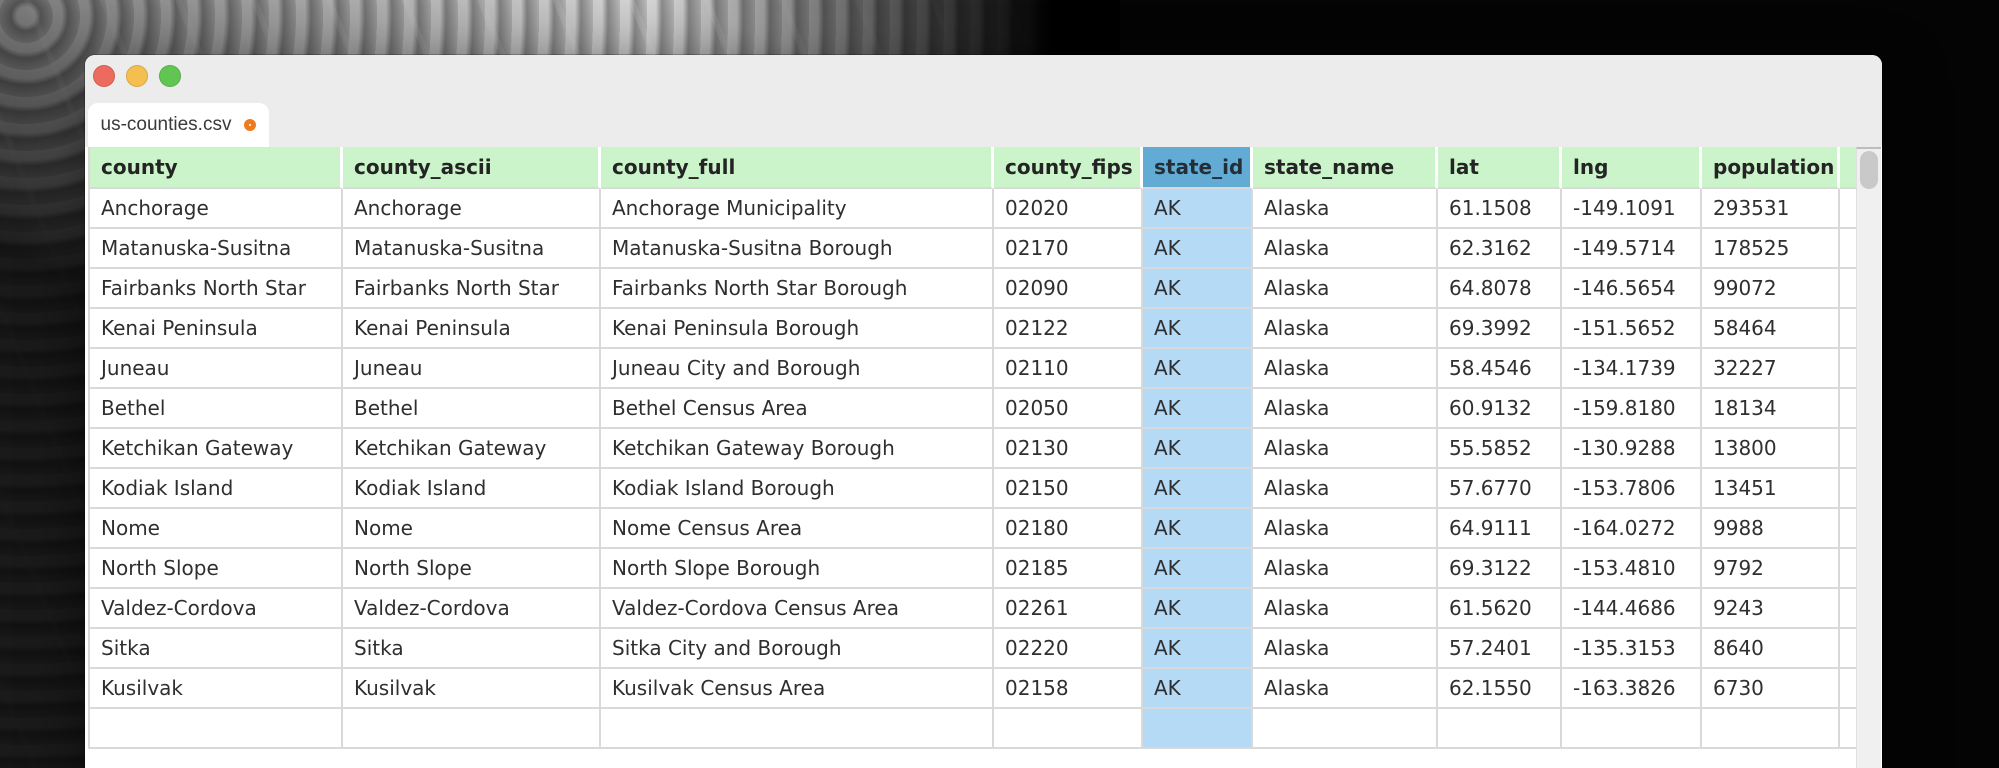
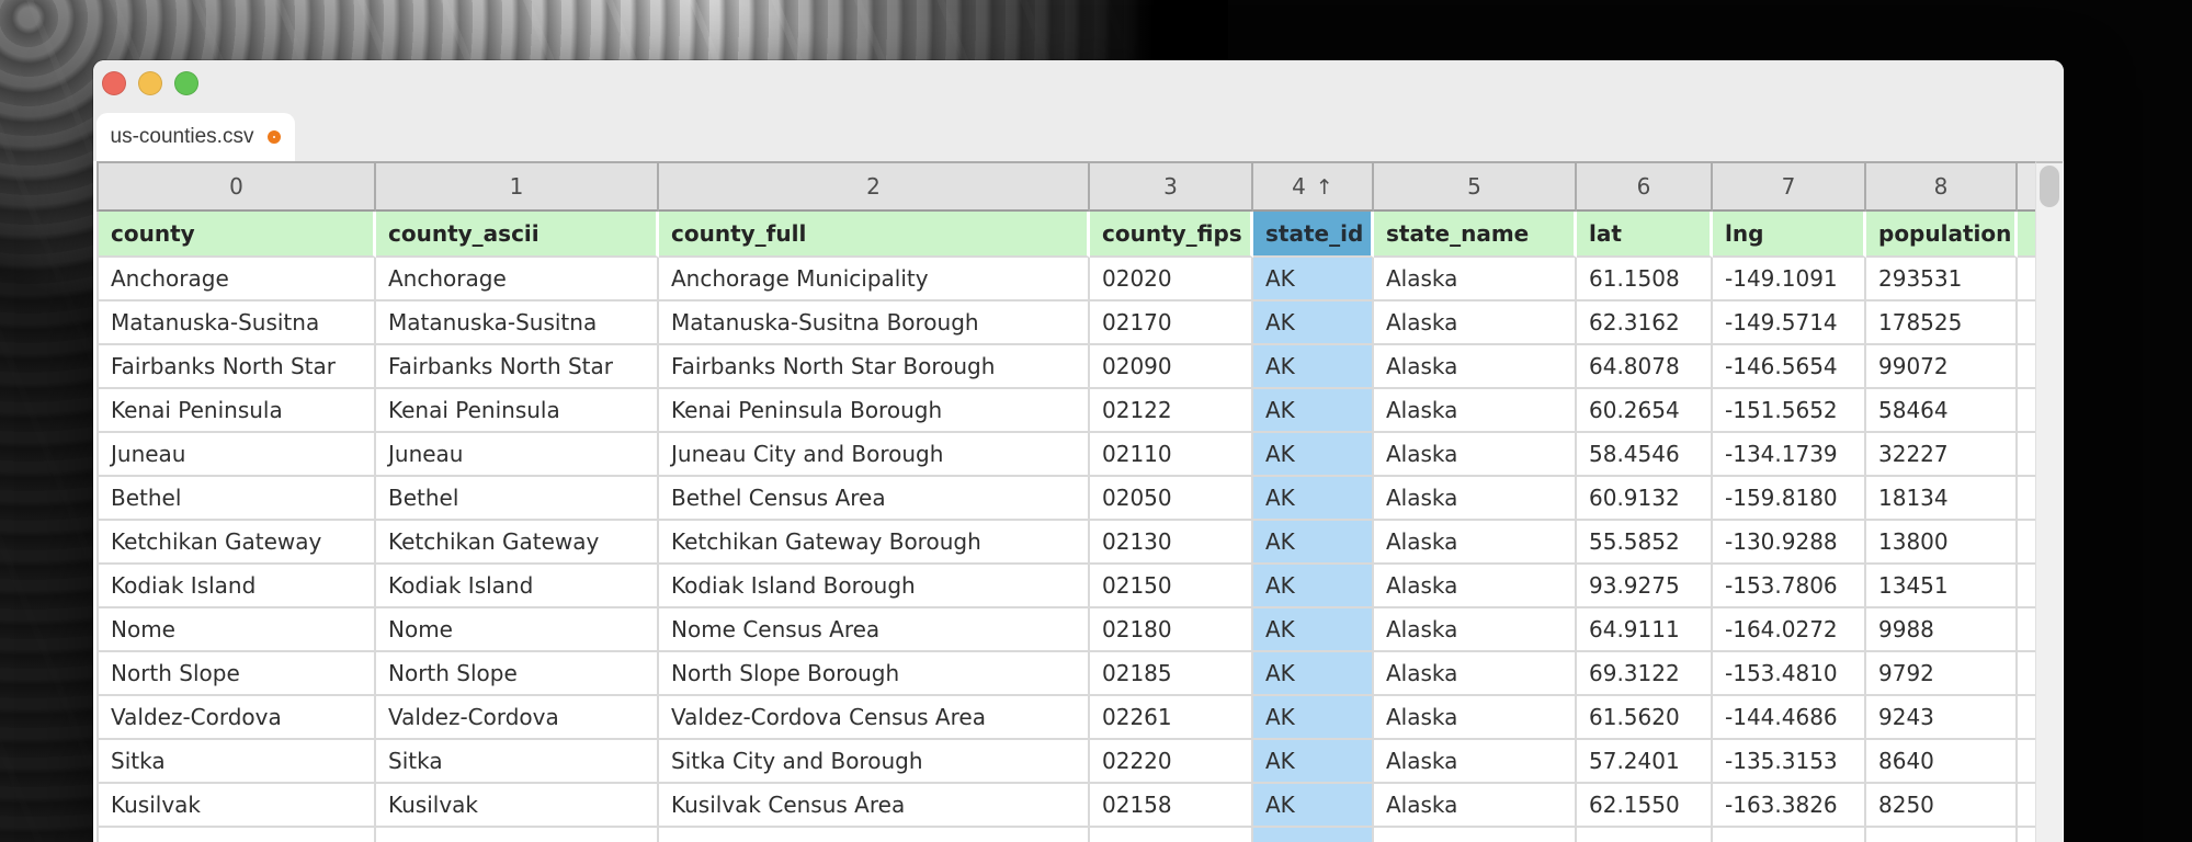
  us-counties.csv
+ 0	1	2	3	4 ↑	5	6	7	8
  county	county_ascii	county_full	county_fips	state_id	state_name	lat	lng	population
  Anchorage	Anchorage	Anchorage Municipality	02020	AK	Alaska	61.1508	-149.1091	293531
  Matanuska-Susitna	Matanuska-Susitna	Matanuska-Susitna Borough	02170	AK	Alaska	62.3162	-149.5714	178525
  Fairbanks North Star	Fairbanks North Star	Fairbanks North Star Borough	02090	AK	Alaska	64.8078	-146.5654	99072
- Kenai Peninsula	Kenai Peninsula	Kenai Peninsula Borough	02122	AK	Alaska	69.3992	-151.5652	58464
+ Kenai Peninsula	Kenai Peninsula	Kenai Peninsula Borough	02122	AK	Alaska	60.2654	-151.5652	58464
  Juneau	Juneau	Juneau City and Borough	02110	AK	Alaska	58.4546	-134.1739	32227
  Bethel	Bethel	Bethel Census Area	02050	AK	Alaska	60.9132	-159.8180	18134
  Ketchikan Gateway	Ketchikan Gateway	Ketchikan Gateway Borough	02130	AK	Alaska	55.5852	-130.9288	13800
- Kodiak Island	Kodiak Island	Kodiak Island Borough	02150	AK	Alaska	57.6770	-153.7806	13451
+ Kodiak Island	Kodiak Island	Kodiak Island Borough	02150	AK	Alaska	93.9275	-153.7806	13451
  Nome	Nome	Nome Census Area	02180	AK	Alaska	64.9111	-164.0272	9988
  North Slope	North Slope	North Slope Borough	02185	AK	Alaska	69.3122	-153.4810	9792
  Valdez-Cordova	Valdez-Cordova	Valdez-Cordova Census Area	02261	AK	Alaska	61.5620	-144.4686	9243
  Sitka	Sitka	Sitka City and Borough	02220	AK	Alaska	57.2401	-135.3153	8640
- Kusilvak	Kusilvak	Kusilvak Census Area	02158	AK	Alaska	62.1550	-163.3826	6730
+ Kusilvak	Kusilvak	Kusilvak Census Area	02158	AK	Alaska	62.1550	-163.3826	8250
